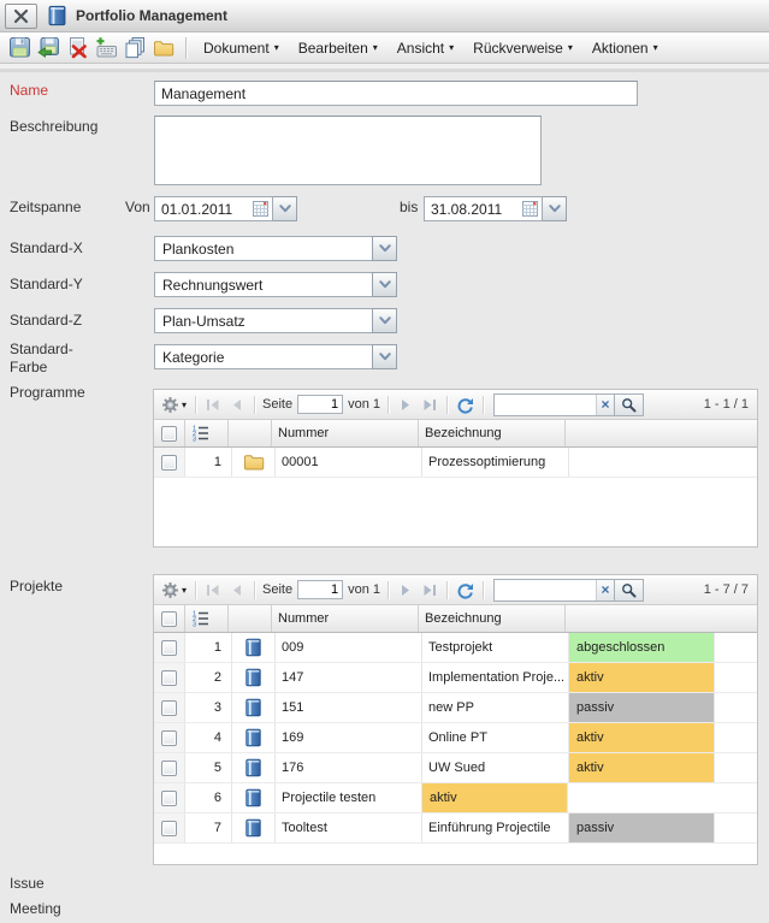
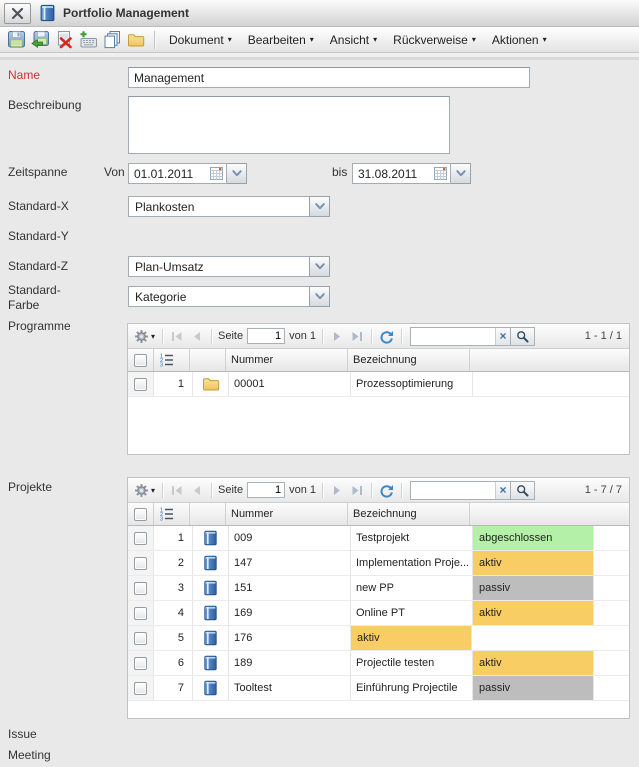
  Portfolio Management
  Dokument
  ▾
  Bearbeiten
  ▾
  Ansicht
  ▾
  Rückverweise
  ▾
  Aktionen
  ▾
  Name
  Management
  Beschreibung
  Zeitspanne
  Von
  01.01.2011
  bis
  31.08.2011
  Standard-X
  Plankosten
  Standard-Y
- Rechnungswert
  Standard-Z
  Plan-Umsatz
  Standard-Farbe
  Kategorie
  Programme
  ▾
  Seite
  1
  von 1
  ×
  1 - 1 / 1
  Nummer
  Bezeichnung
  1
  00001
  Prozessoptimierung
  Projekte
  ▾
  Seite
  1
  von 1
  ×
  1 - 7 / 7
  Nummer
  Bezeichnung
  1
  009
  Testprojekt
  abgeschlossen
  2
  147
  Implementation Proje...
  aktiv
  3
  151
  new PP
  passiv
  4
  169
  Online PT
  aktiv
  5
  176
- UW Sued
  aktiv
  6
+ 189
  Projectile testen
  aktiv
  7
  Tooltest
  Einführung Projectile
  passiv
  Issue
  Meeting
